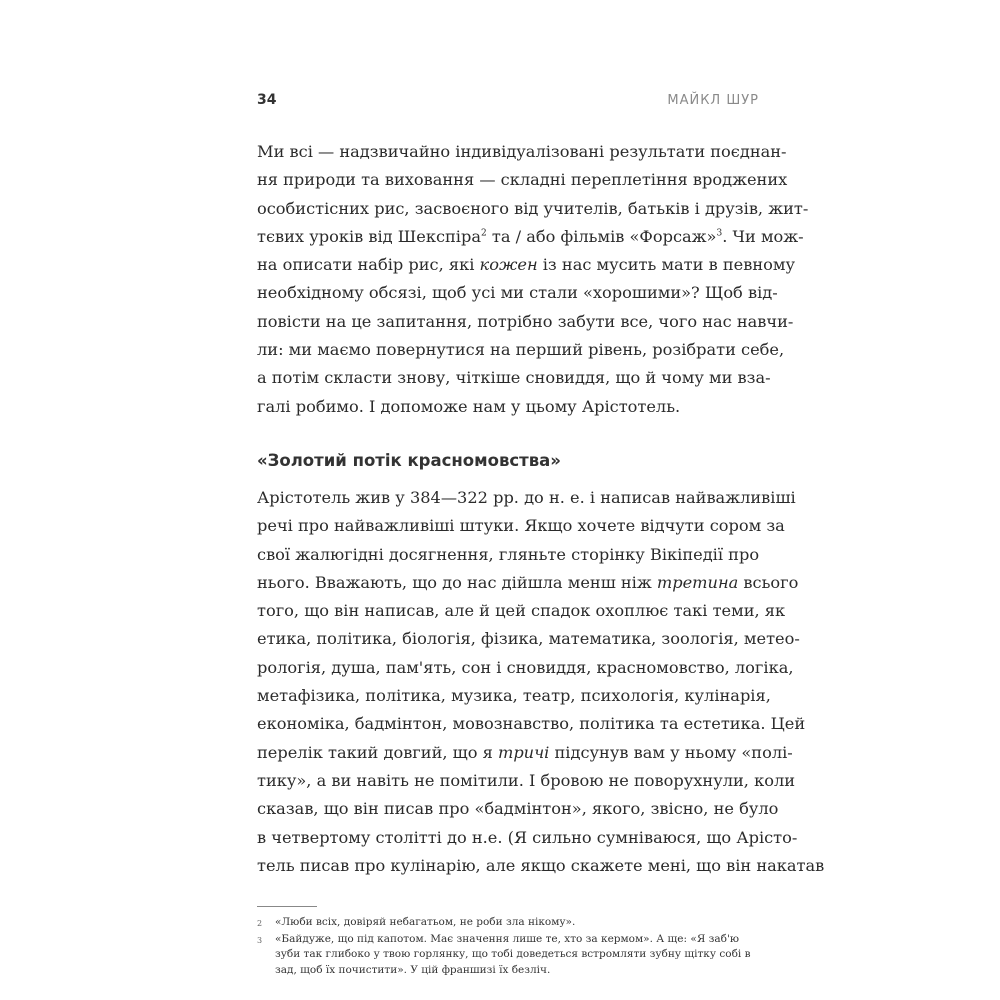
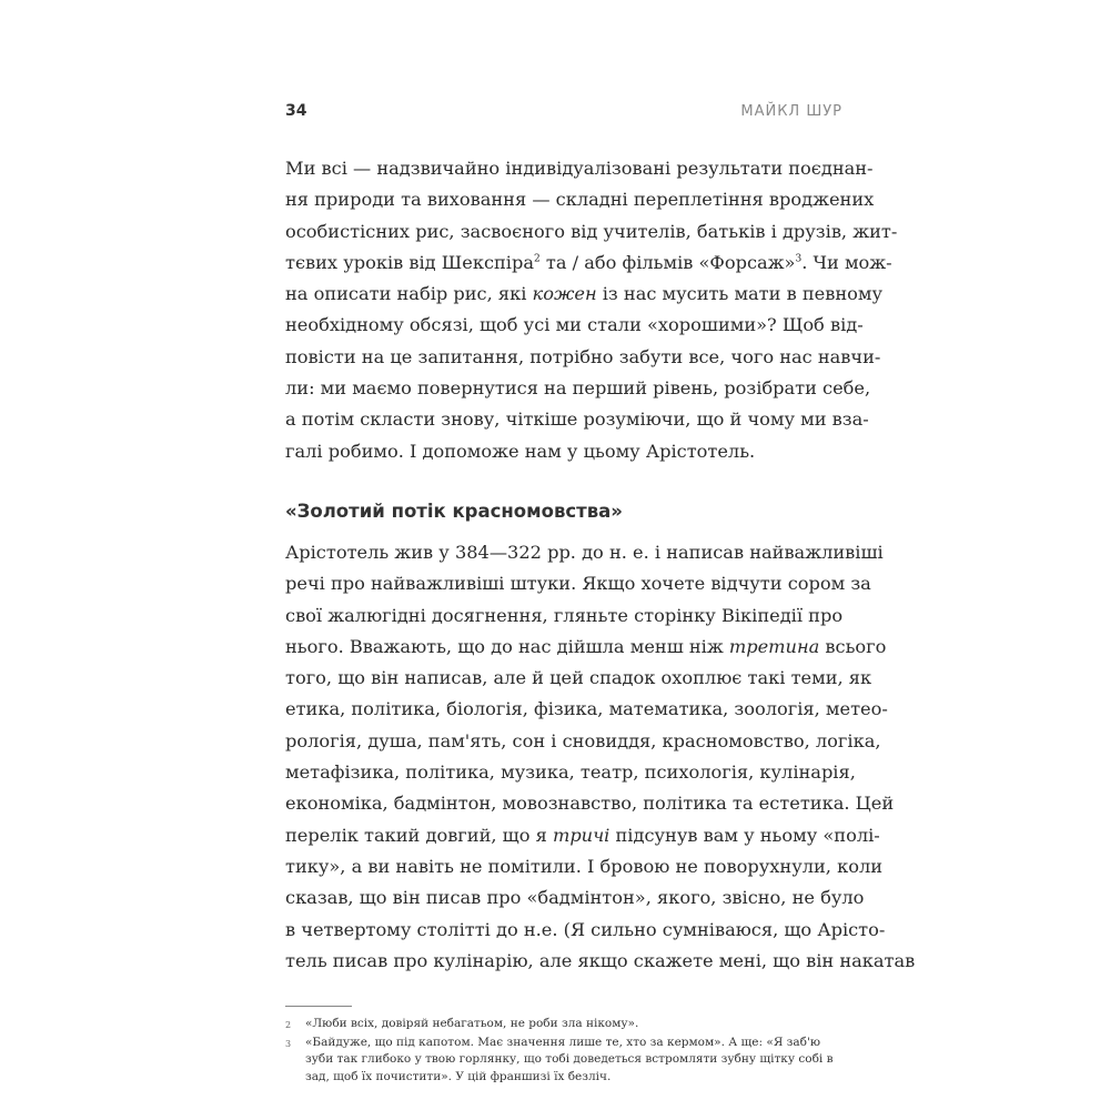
  34
  МАЙКЛ ШУР
  Ми всі — надзвичайно індивідуалізовані результати поєднан-
  ня природи та виховання — складні переплетіння вроджених
  особистісних рис, засвоєного від учителів, батьків і друзів, жит-
  тєвих уроків від Шекспіра2 та / або фільмів «Форсаж»3. Чи мож-
  на описати набір рис, які кожен із нас мусить мати в певному
  необхідному обсязі, щоб усі ми стали «хорошими»? Щоб від-
  повісти на це запитання, потрібно забути все, чого нас навчи-
  ли: ми маємо повернутися на перший рівень, розібрати себе,
- а потім скласти знову, чіткіше сновиддя, що й чому ми вза-
+ а потім скласти знову, чіткіше розуміючи, що й чому ми вза-
  галі робимо. І допоможе нам у цьому Арістотель.
  «Золотий потік красномовства»
  Арістотель жив у 384—322 рр. до н. е. і написав найважливіші
  речі про найважливіші штуки. Якщо хочете відчути сором за
  свої жалюгідні досягнення, гляньте сторінку Вікіпедії про
  нього. Вважають, що до нас дійшла менш ніж третина всього
  того, що він написав, але й цей спадок охоплює такі теми, як
  етика, політика, біологія, фізика, математика, зоологія, метео-
  рологія, душа, пам'ять, сон і сновиддя, красномовство, логіка,
  метафізика, політика, музика, театр, психологія, кулінарія,
  економіка, бадмінтон, мовознавство, політика та естетика. Цей
  перелік такий довгий, що я тричі підсунув вам у ньому «полі-
  тику», а ви навіть не помітили. І бровою не поворухнули, коли
  сказав, що він писав про «бадмінтон», якого, звісно, не було
  в четвертому столітті до н.е. (Я сильно сумніваюся, що Арісто-
  тель писав про кулінарію, але якщо скажете мені, що він накатав
  2
  «Люби всіх, довіряй небагатьом, не роби зла нікому».
  3
  «Байдуже, що під капотом. Має значення лише те, хто за кермом». А ще: «Я заб'ю зуби так глибоко у твою горлянку, що тобі доведеться встромляти зубну щітку собі в зад, щоб їх почистити». У цій франшизі їх безліч.
